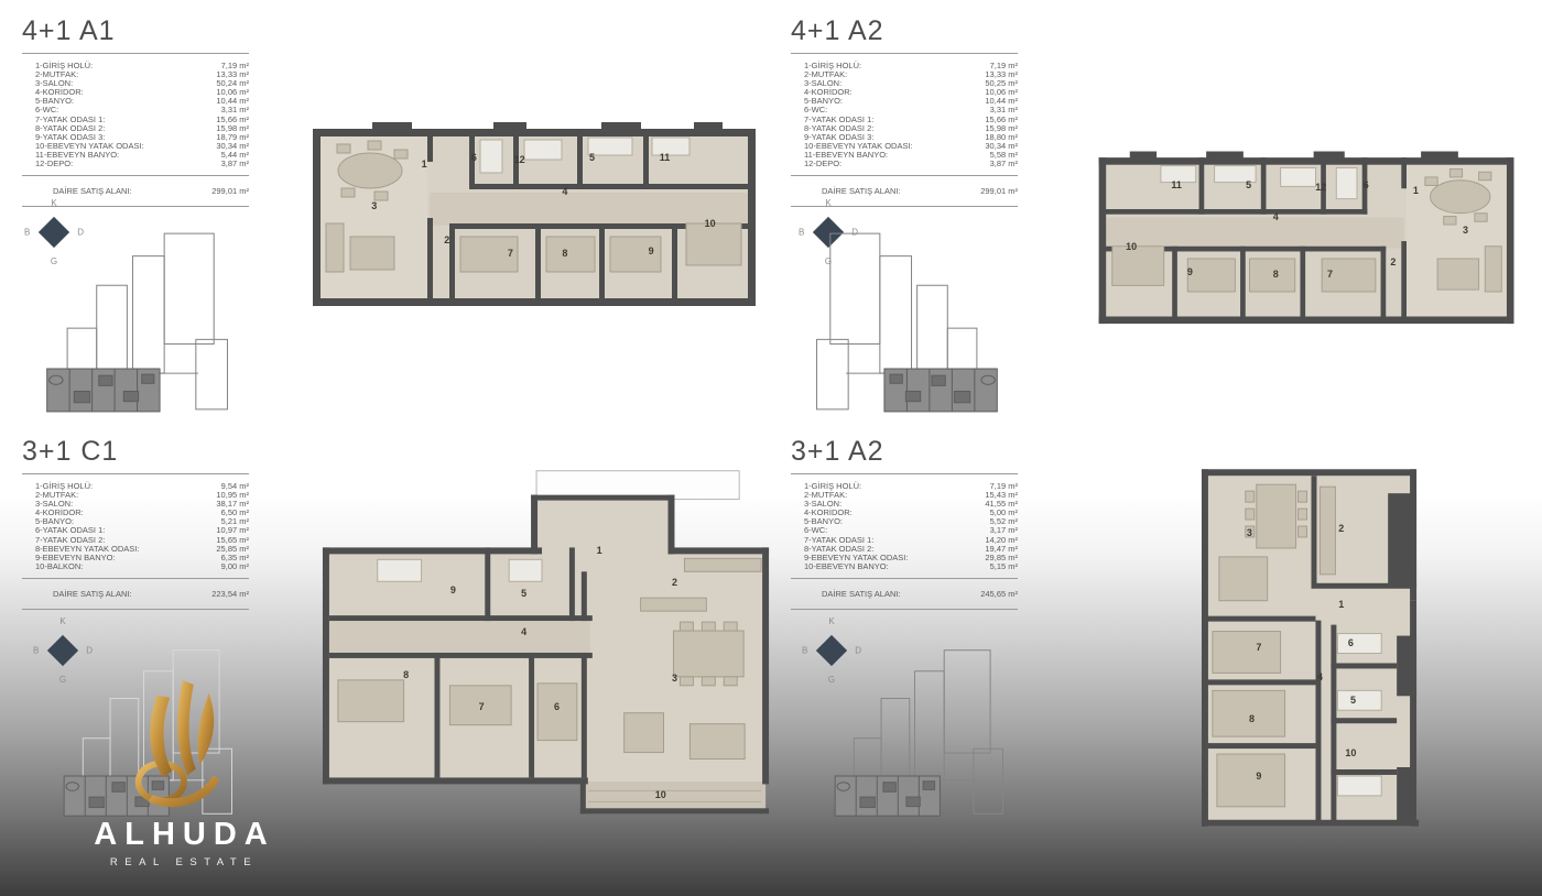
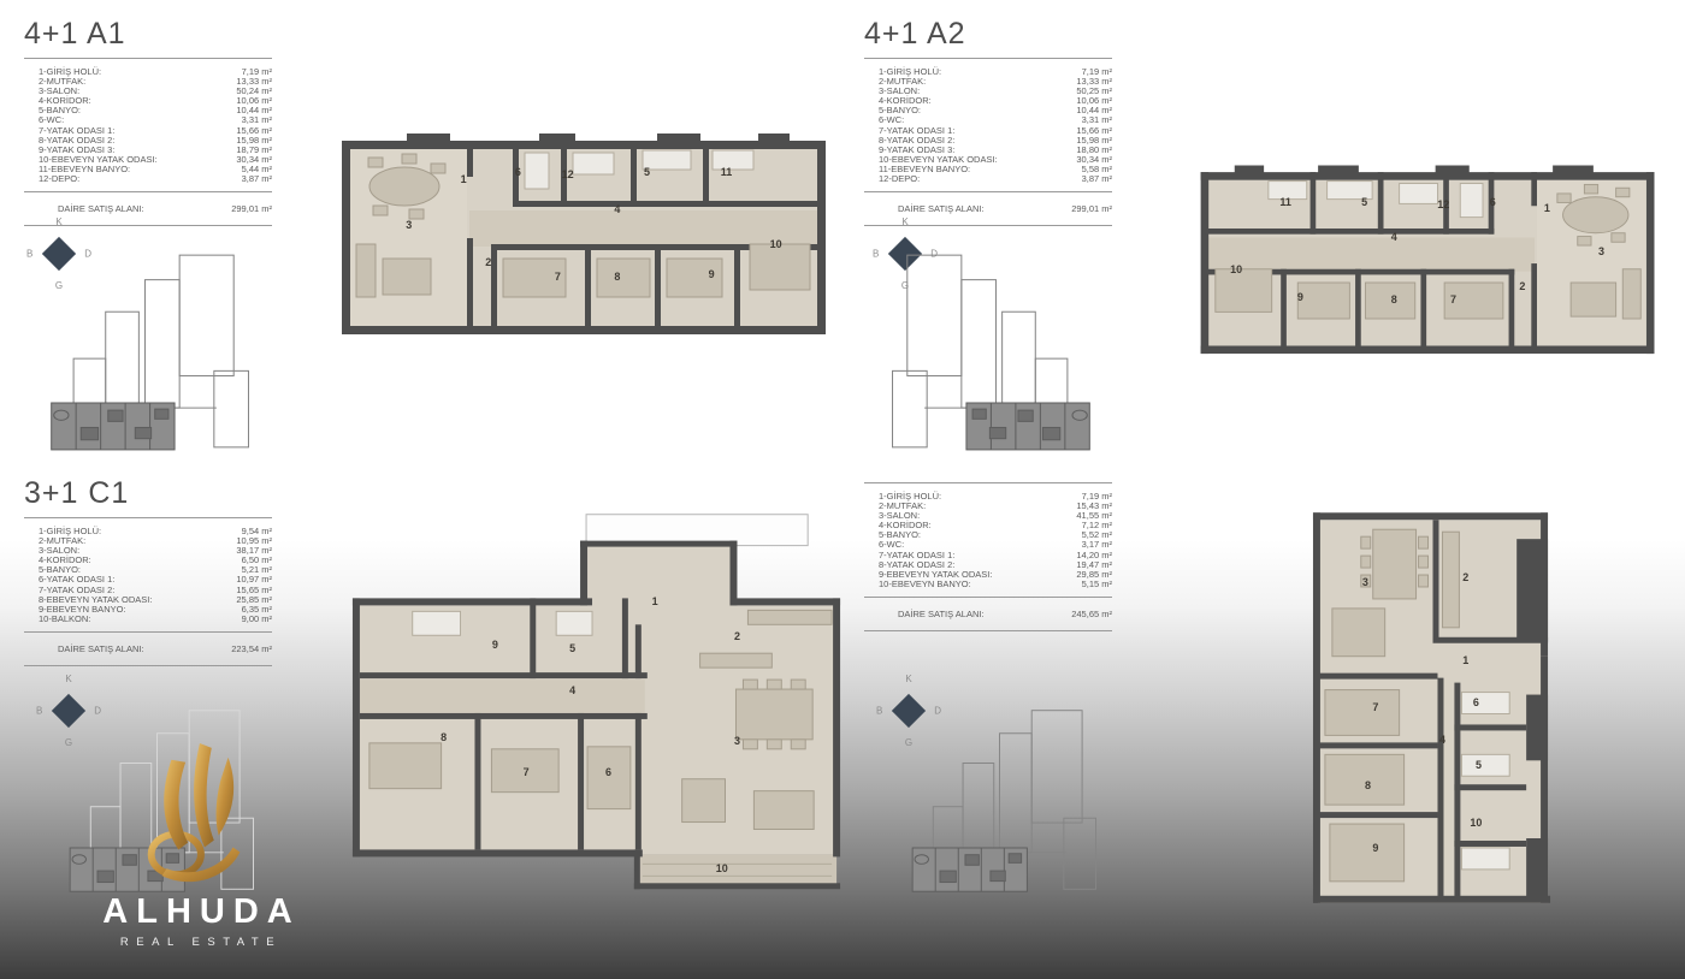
  4+1 A1
  1-GİRİŞ HOLÜ:
  7,19 m²
  2-MUTFAK:
  13,33 m²
  3-SALON:
  50,24 m²
  4-KORİDOR:
  10,06 m²
  5-BANYO:
  10,44 m²
  6-WC:
  3,31 m²
  7-YATAK ODASI 1:
  15,66 m²
  8-YATAK ODASI 2:
  15,98 m²
  9-YATAK ODASI 3:
  18,79 m²
  10-EBEVEYN YATAK ODASI:
  30,34 m²
  11-EBEVEYN BANYO:
  5,44 m²
  12-DEPO:
  3,87 m²
  DAİRE SATIŞ ALANI:
  299,01 m²
  4+1 A2
  1-GİRİŞ HOLÜ:
  7,19 m²
  2-MUTFAK:
  13,33 m²
  3-SALON:
  50,25 m²
  4-KORİDOR:
  10,06 m²
  5-BANYO:
  10,44 m²
  6-WC:
  3,31 m²
  7-YATAK ODASI 1:
  15,66 m²
  8-YATAK ODASI 2:
  15,98 m²
  9-YATAK ODASI 3:
  18,80 m²
  10-EBEVEYN YATAK ODASI:
  30,34 m²
  11-EBEVEYN BANYO:
  5,58 m²
  12-DEPO:
  3,87 m²
  DAİRE SATIŞ ALANI:
  299,01 m²
  3+1 C1
  1-GİRİŞ HOLÜ:
  9,54 m²
  2-MUTFAK:
  10,95 m²
  3-SALON:
  38,17 m²
  4-KORİDOR:
  6,50 m²
  5-BANYO:
  5,21 m²
  6-YATAK ODASI 1:
  10,97 m²
  7-YATAK ODASI 2:
  15,65 m²
  8-EBEVEYN YATAK ODASI:
  25,85 m²
  9-EBEVEYN BANYO:
  6,35 m²
  10-BALKON:
  9,00 m²
  DAİRE SATIŞ ALANI:
  223,54 m²
- 3+1 A2
  1-GİRİŞ HOLÜ:
  7,19 m²
  2-MUTFAK:
  15,43 m²
  3-SALON:
  41,55 m²
  4-KORİDOR:
- 5,00 m²
+ 7,12 m²
  5-BANYO:
  5,52 m²
  6-WC:
  3,17 m²
  7-YATAK ODASI 1:
  14,20 m²
  8-YATAK ODASI 2:
  19,47 m²
  9-EBEVEYN YATAK ODASI:
  29,85 m²
  10-EBEVEYN BANYO:
  5,15 m²
  DAİRE SATIŞ ALANI:
  245,65 m²
  K
  D
  G
  B
  K
  D
  G
  B
  K
  D
  G
  B
  K
  D
  G
  B
  1
  6
  12
  5
  11
  3
  2
  4
  7
  8
  9
  10
  1
  6
  12
  5
  11
  3
  2
  4
  7
  8
  9
  10
  1
  9
  5
  4
  2
  3
  8
  7
  6
  10
  3
  2
  1
  7
  6
  4
  5
  8
  10
  9
  ALHUDA
  REAL ESTATE
